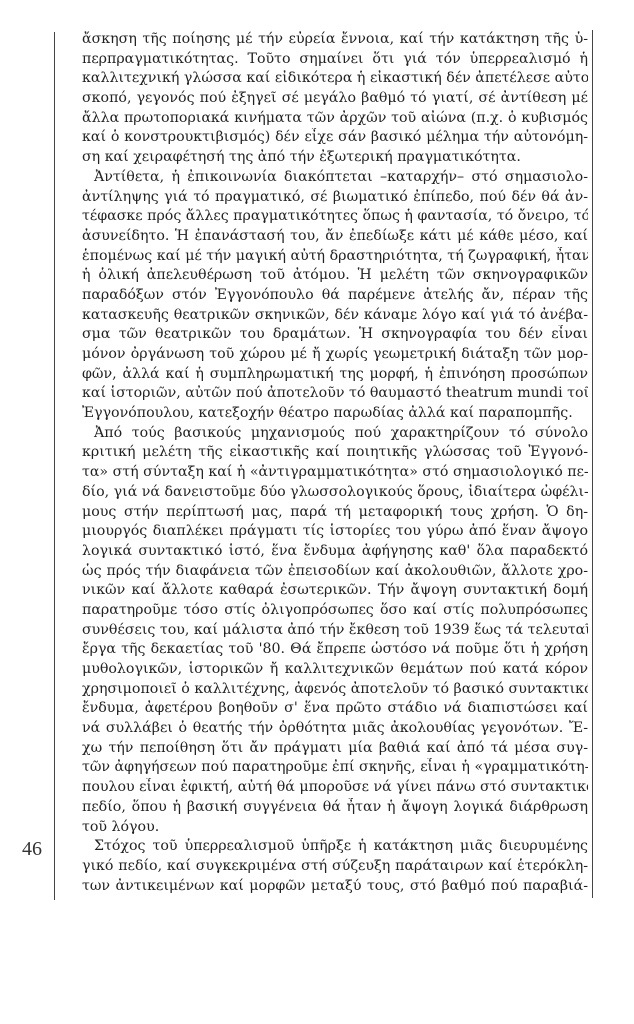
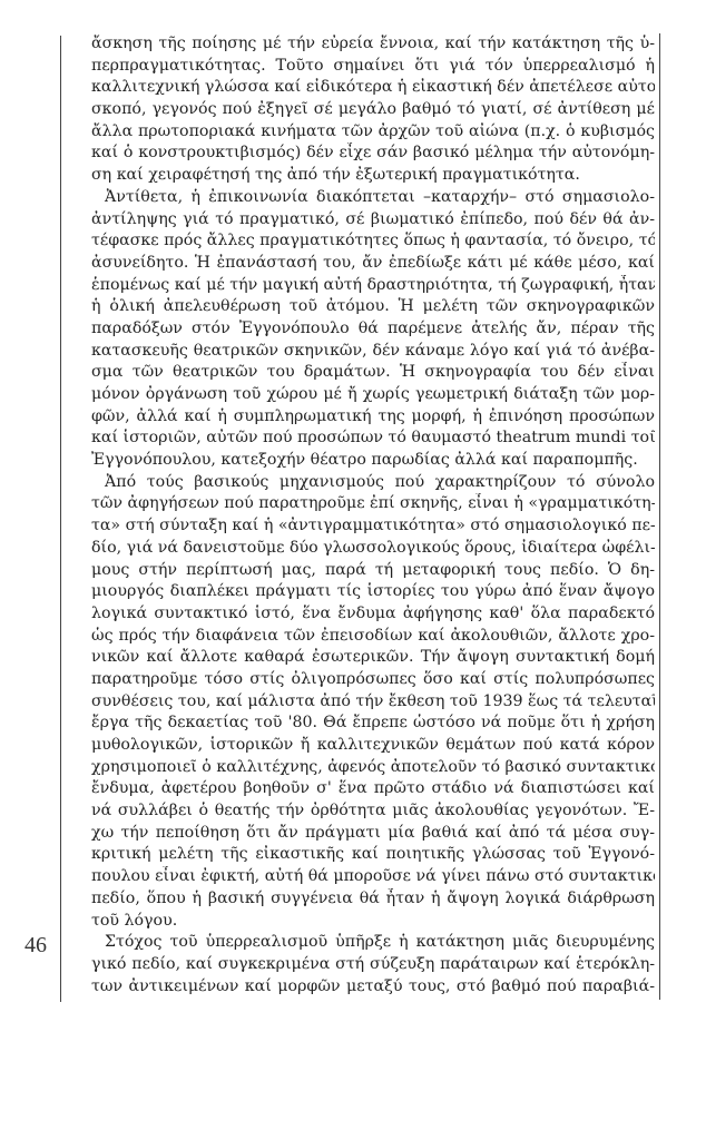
  46
  ἄσκηση τῆς ποίησης μέ τήν εὐρεία ἔννοια, καί τήν κατάκτηση τῆς ὑ-
  περπραγματικότητας. Τοῦτο σημαίνει ὅτι γιά τόν ὑπερρεαλισμό ἡ
  καλλιτεχνική γλώσσα καί εἰδικότερα ἡ εἰκαστική δέν ἀπετέλεσε αὐτο
  σκοπό, γεγονός πού ἐξηγεῖ σέ μεγάλο βαθμό τό γιατί, σέ ἀντίθεση μέ
  ἄλλα πρωτοποριακά κινήματα τῶν ἀρχῶν τοῦ αἰώνα (π.χ. ὁ κυβισμός
  καί ὁ κονστρουκτιβισμός) δέν εἶχε σάν βασικό μέλημα τήν αὐτονόμη-
  ση καί χειραφέτησή της ἀπό τήν ἐξωτερική πραγματικότητα.
  Ἀντίθετα, ἡ ἐπικοινωνία διακόπτεται –καταρχήν– στό σημασιολο-
  ἀντίληψης γιά τό πραγματικό, σέ βιωματικό ἐπίπεδο, πού δέν θά ἀν-
  τέφασκε πρός ἄλλες πραγματικότητες ὅπως ἡ φαντασία, τό ὄνειρο, τό
  ἀσυνείδητο. Ἡ ἐπανάστασή του, ἄν ἐπεδίωξε κάτι μέ κάθε μέσο, καί
  ἑπομένως καί μέ τήν μαγική αὐτή δραστηριότητα, τή ζωγραφική, ἦταν
  ἡ ὁλική ἀπελευθέρωση τοῦ ἀτόμου. Ἡ μελέτη τῶν σκηνογραφικῶν
  παραδόξων στόν Ἐγγονόπουλο θά παρέμενε ἀτελής ἄν, πέραν τῆς
  κατασκευῆς θεατρικῶν σκηνικῶν, δέν κάναμε λόγο καί γιά τό ἀνέβα-
  σμα τῶν θεατρικῶν του δραμάτων. Ἡ σκηνογραφία του δέν εἶναι
  μόνον ὀργάνωση τοῦ χώρου μέ ἤ χωρίς γεωμετρική διάταξη τῶν μορ-
  φῶν, ἀλλά καί ἡ συμπληρωματική της μορφή, ἡ ἐπινόηση προσώπων
- καί ἱστοριῶν, αὐτῶν πού ἀποτελοῦν τό θαυμαστό theatrum mundi τοῦ
+ καί ἱστοριῶν, αὐτῶν πού προσώπων τό θαυμαστό theatrum mundi τοῦ
  Ἐγγονόπουλου, κατεξοχήν θέατρο παρωδίας ἀλλά καί παραπομπῆς.
  Ἀπό τούς βασικούς μηχανισμούς πού χαρακτηρίζουν τό σύνολο
- κριτική μελέτη τῆς εἰκαστικῆς καί ποιητικῆς γλώσσας τοῦ Ἐγγονό-
+ τῶν ἀφηγήσεων πού παρατηροῦμε ἐπί σκηνῆς, εἶναι ἡ «γραμματικότη-
  τα» στή σύνταξη καί ἡ «ἀντιγραμματικότητα» στό σημασιολογικό πε-
  δίο, γιά νά δανειστοῦμε δύο γλωσσολογικούς ὅρους, ἰδιαίτερα ὠφέλι-
- μους στήν περίπτωσή μας, παρά τή μεταφορική τους χρήση. Ὁ δη-
+ μους στήν περίπτωσή μας, παρά τή μεταφορική τους πεδίο. Ὁ δη-
  μιουργός διαπλέκει πράγματι τίς ἱστορίες του γύρω ἀπό ἕναν ἄψογο
  λογικά συντακτικό ἱστό, ἕνα ἔνδυμα ἀφήγησης καθ' ὅλα παραδεκτό
  ὡς πρός τήν διαφάνεια τῶν ἐπεισοδίων καί ἀκολουθιῶν, ἄλλοτε χρο-
  νικῶν καί ἄλλοτε καθαρά ἐσωτερικῶν. Τήν ἄψογη συντακτική δομή
  παρατηροῦμε τόσο στίς ὀλιγοπρόσωπες ὅσο καί στίς πολυπρόσωπες
  συνθέσεις του, καί μάλιστα ἀπό τήν ἔκθεση τοῦ 1939 ἕως τά τελευτα
  ἔργα τῆς δεκαετίας τοῦ '80. Θά ἔπρεπε ὡστόσο νά ποῦμε ὅτι ἡ χρήση
  μυθολογικῶν, ἱστορικῶν ἤ καλλιτεχνικῶν θεμάτων πού κατά κόρον
  χρησιμοποιεῖ ὁ καλλιτέχνης, ἀφενός ἀποτελοῦν τό βασικό συντακτικ
  ἔνδυμα, ἀφετέρου βοηθοῦν σ' ἕνα πρῶτο στάδιο νά διαπιστώσει καί
  νά συλλάβει ὁ θεατής τήν ὀρθότητα μιᾶς ἀκολουθίας γεγονότων. Ἔ-
  χω τήν πεποίθηση ὅτι ἄν πράγματι μία βαθιά καί ἀπό τά μέσα συγ-
- τῶν ἀφηγήσεων πού παρατηροῦμε ἐπί σκηνῆς, εἶναι ἡ «γραμματικότη-
+ κριτική μελέτη τῆς εἰκαστικῆς καί ποιητικῆς γλώσσας τοῦ Ἐγγονό-
  πουλου εἶναι ἐφικτή, αὐτή θά μποροῦσε νά γίνει πάνω στό συντακτικ
  πεδίο, ὅπου ἡ βασική συγγένεια θά ἦταν ἡ ἄψογη λογικά διάρθρωση
  τοῦ λόγου.
  Στόχος τοῦ ὑπερρεαλισμοῦ ὑπῆρξε ἡ κατάκτηση μιᾶς διευρυμένης
  γικό πεδίο, καί συγκεκριμένα στή σύζευξη παράταιρων καί ἑτερόκλη-
  των ἀντικειμένων καί μορφῶν μεταξύ τους, στό βαθμό πού παραβιά-
